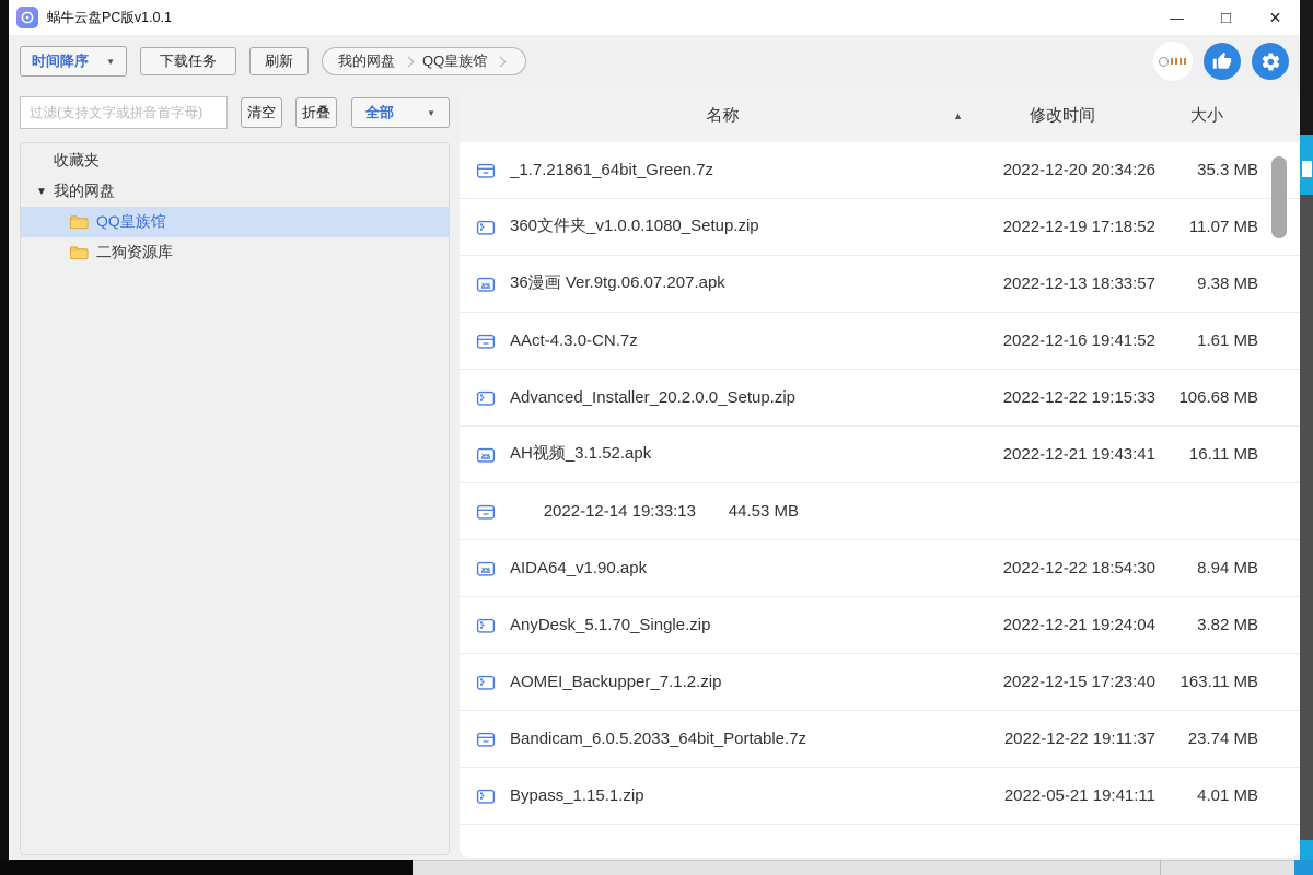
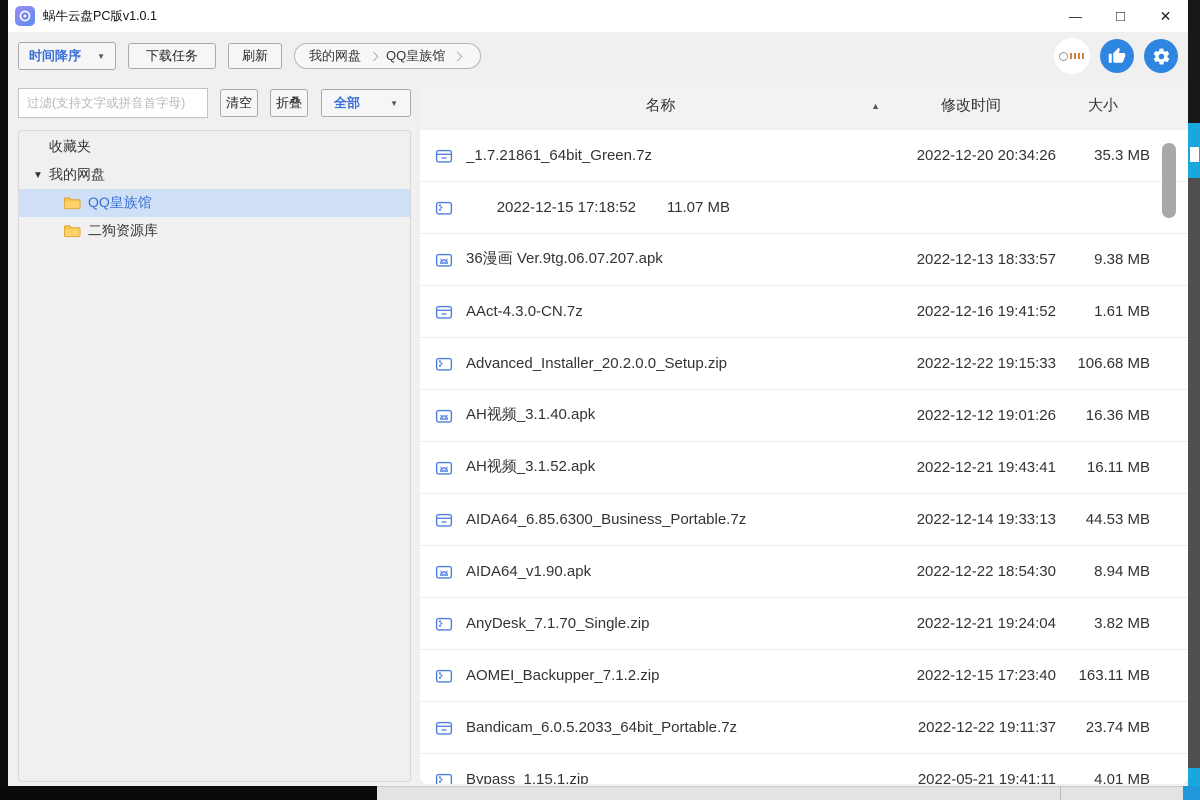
  蜗牛云盘PC版v1.0.1
  —
  □
  ✕
  时间降序
  ▼
  下载任务
  刷新
  我的网盘
  QQ皇族馆
  过滤(支持文字或拼音首字母)
  清空
  折叠
  全部
  ▼
  收藏夹
  ▼
  我的网盘
  QQ皇族馆
  二狗资源库
  名称
  ▲
  修改时间
  大小
  _1.7.21861_64bit_Green.7z
  2022-12-20 20:34:26
  35.3 MB
- 360文件夹_v1.0.0.1080_Setup.zip
- 2022-12-19 17:18:52
+ 2022-12-15 17:18:52
  11.07 MB
  36漫画 Ver.9tg.06.07.207.apk
  2022-12-13 18:33:57
  9.38 MB
  AAct-4.3.0-CN.7z
  2022-12-16 19:41:52
  1.61 MB
  Advanced_Installer_20.2.0.0_Setup.zip
  2022-12-22 19:15:33
  106.68 MB
+ AH视频_3.1.40.apk
+ 2022-12-12 19:01:26
+ 16.36 MB
  AH视频_3.1.52.apk
  2022-12-21 19:43:41
  16.11 MB
+ AIDA64_6.85.6300_Business_Portable.7z
  2022-12-14 19:33:13
  44.53 MB
  AIDA64_v1.90.apk
  2022-12-22 18:54:30
  8.94 MB
- AnyDesk_5.1.70_Single.zip
+ AnyDesk_7.1.70_Single.zip
  2022-12-21 19:24:04
  3.82 MB
  AOMEI_Backupper_7.1.2.zip
  2022-12-15 17:23:40
  163.11 MB
  Bandicam_6.0.5.2033_64bit_Portable.7z
  2022-12-22 19:11:37
  23.74 MB
  Bypass_1.15.1.zip
  2022-05-21 19:41:11
  4.01 MB
